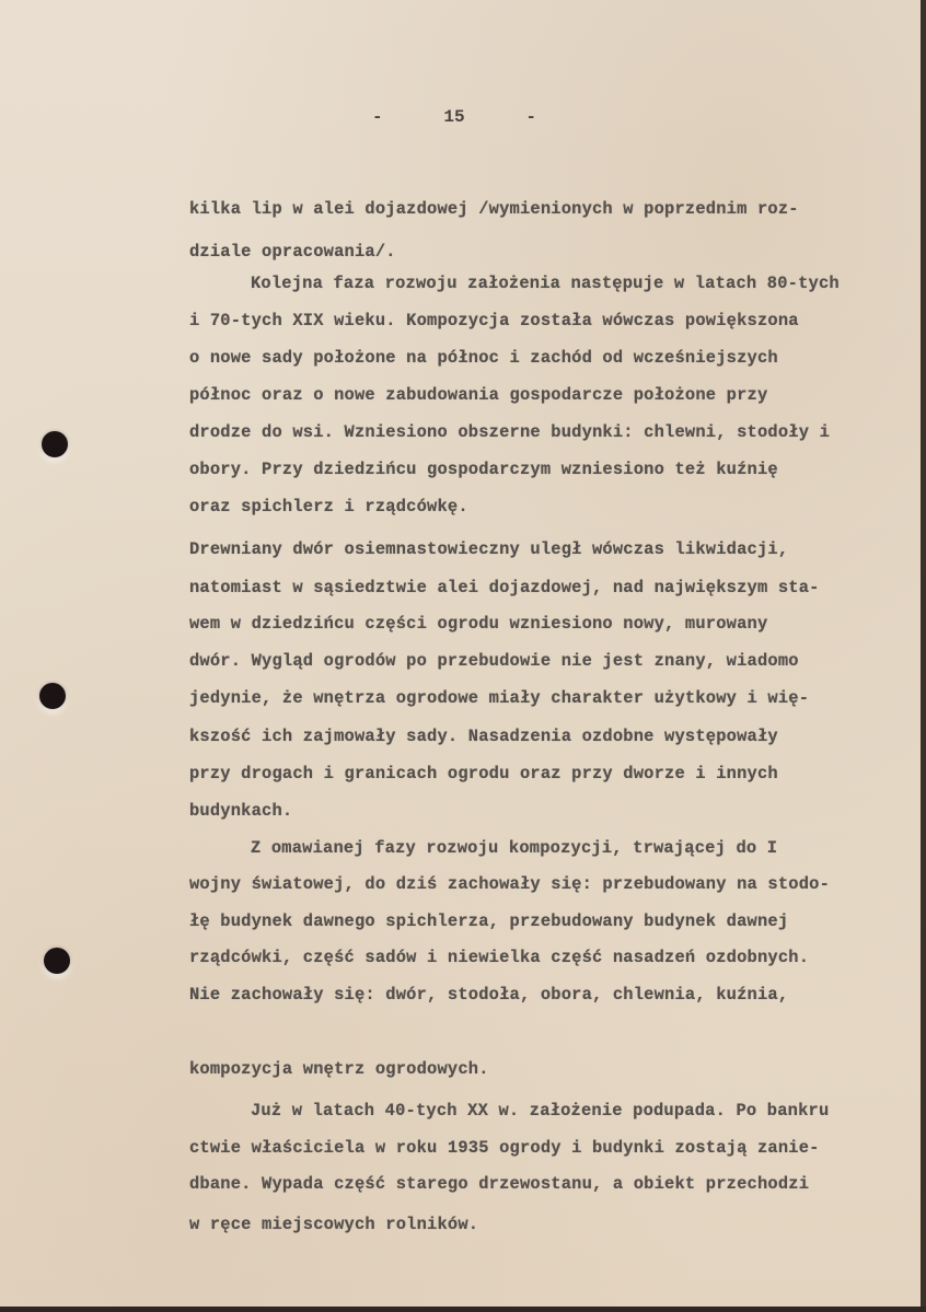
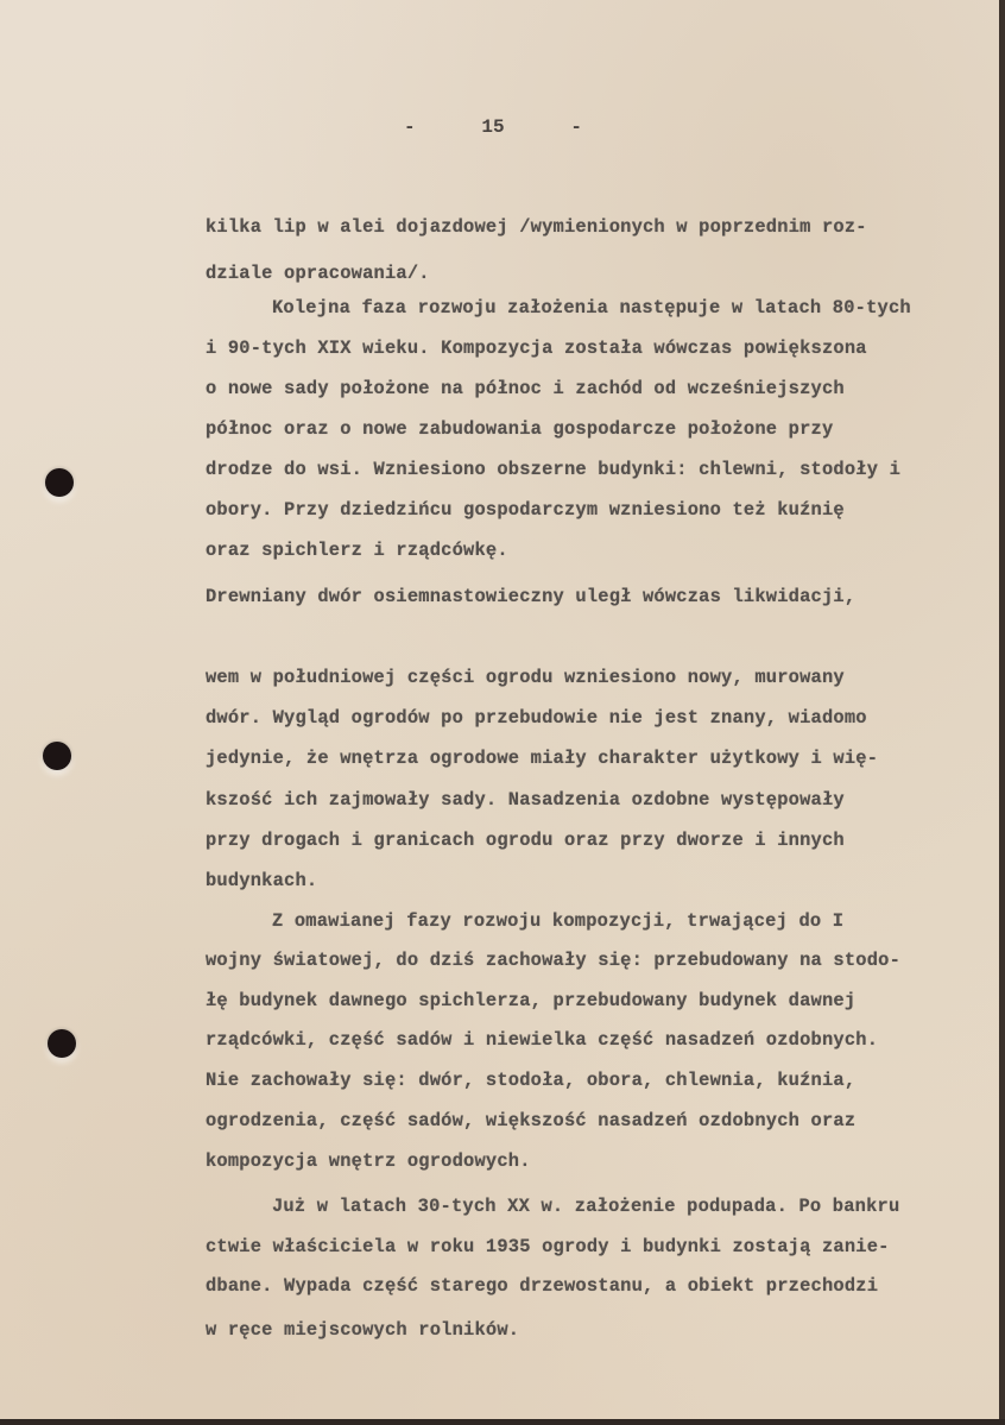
  -
  15
  -
  kilka lip w alei dojazdowej /wymienionych w poprzednim roz-
  dziale opracowania/.
  Kolejna faza rozwoju założenia następuje w latach 80-tych
- i 70-tych XIX wieku. Kompozycja została wówczas powiększona
+ i 90-tych XIX wieku. Kompozycja została wówczas powiększona
  o nowe sady położone na północ i zachód od wcześniejszych
  północ oraz o nowe zabudowania gospodarcze położone przy
  drodze do wsi. Wzniesiono obszerne budynki: chlewni, stodoły i
  obory. Przy dziedzińcu gospodarczym wzniesiono też kuźnię
  oraz spichlerz i rządcówkę.
  Drewniany dwór osiemnastowieczny uległ wówczas likwidacji,
- natomiast w sąsiedztwie alei dojazdowej, nad największym sta-
- wem w dziedzińcu części ogrodu wzniesiono nowy, murowany
+ wem w południowej części ogrodu wzniesiono nowy, murowany
  dwór. Wygląd ogrodów po przebudowie nie jest znany, wiadomo
  jedynie, że wnętrza ogrodowe miały charakter użytkowy i wię-
  kszość ich zajmowały sady. Nasadzenia ozdobne występowały
  przy drogach i granicach ogrodu oraz przy dworze i innych
  budynkach.
  Z omawianej fazy rozwoju kompozycji, trwającej do I
  wojny światowej, do dziś zachowały się: przebudowany na stodo-
  łę budynek dawnego spichlerza, przebudowany budynek dawnej
  rządcówki, część sadów i niewielka część nasadzeń ozdobnych.
  Nie zachowały się: dwór, stodoła, obora, chlewnia, kuźnia,
+ ogrodzenia, część sadów, większość nasadzeń ozdobnych oraz
  kompozycja wnętrz ogrodowych.
- Już w latach 40-tych XX w. założenie podupada. Po bankru
+ Już w latach 30-tych XX w. założenie podupada. Po bankru
  ctwie właściciela w roku 1935 ogrody i budynki zostają zanie-
  dbane. Wypada część starego drzewostanu, a obiekt przechodzi
  w ręce miejscowych rolników.
